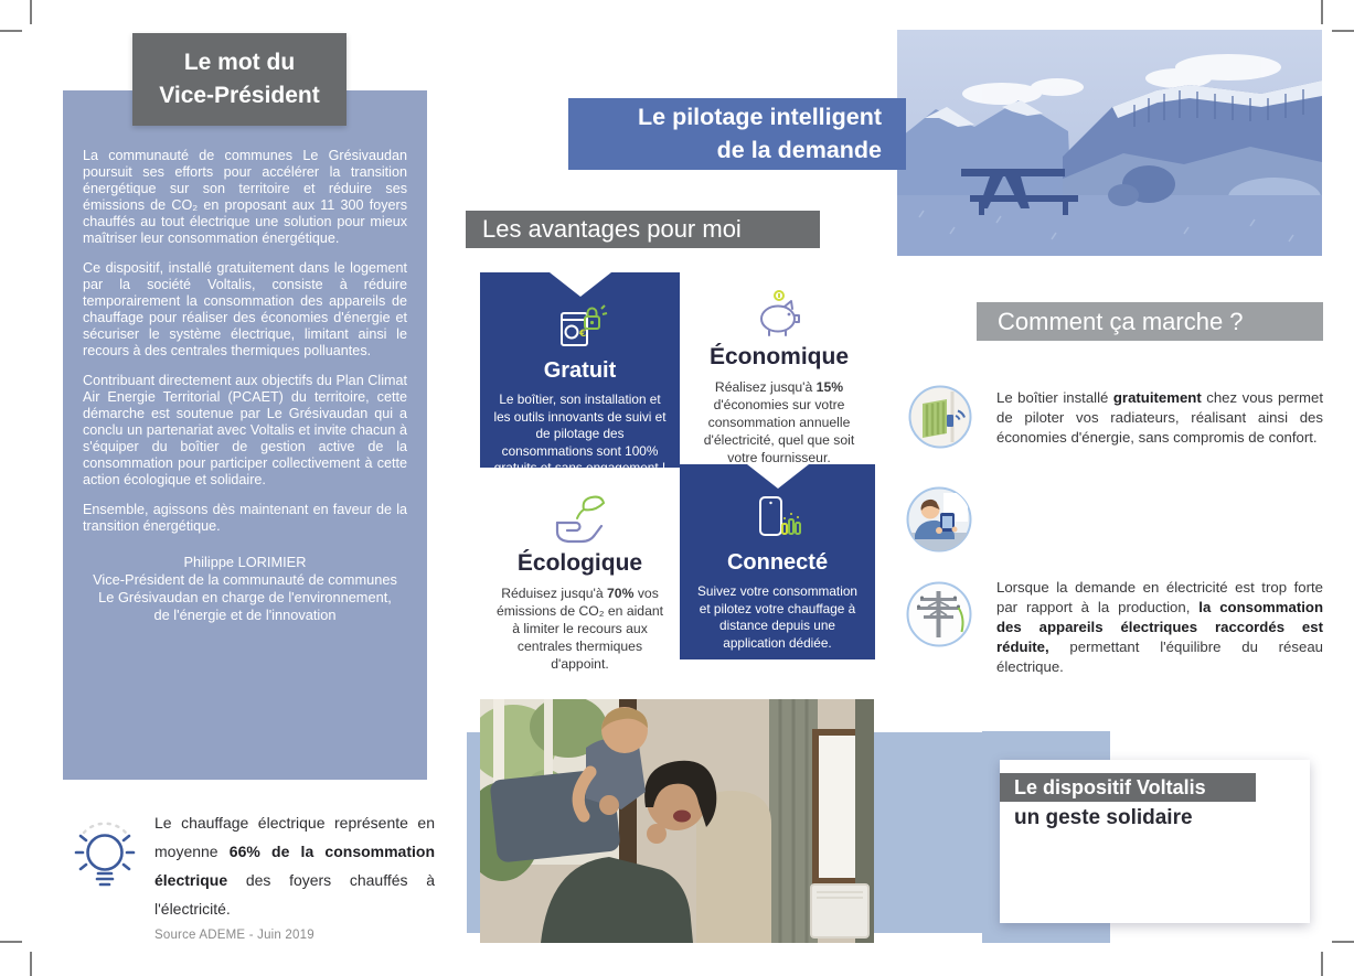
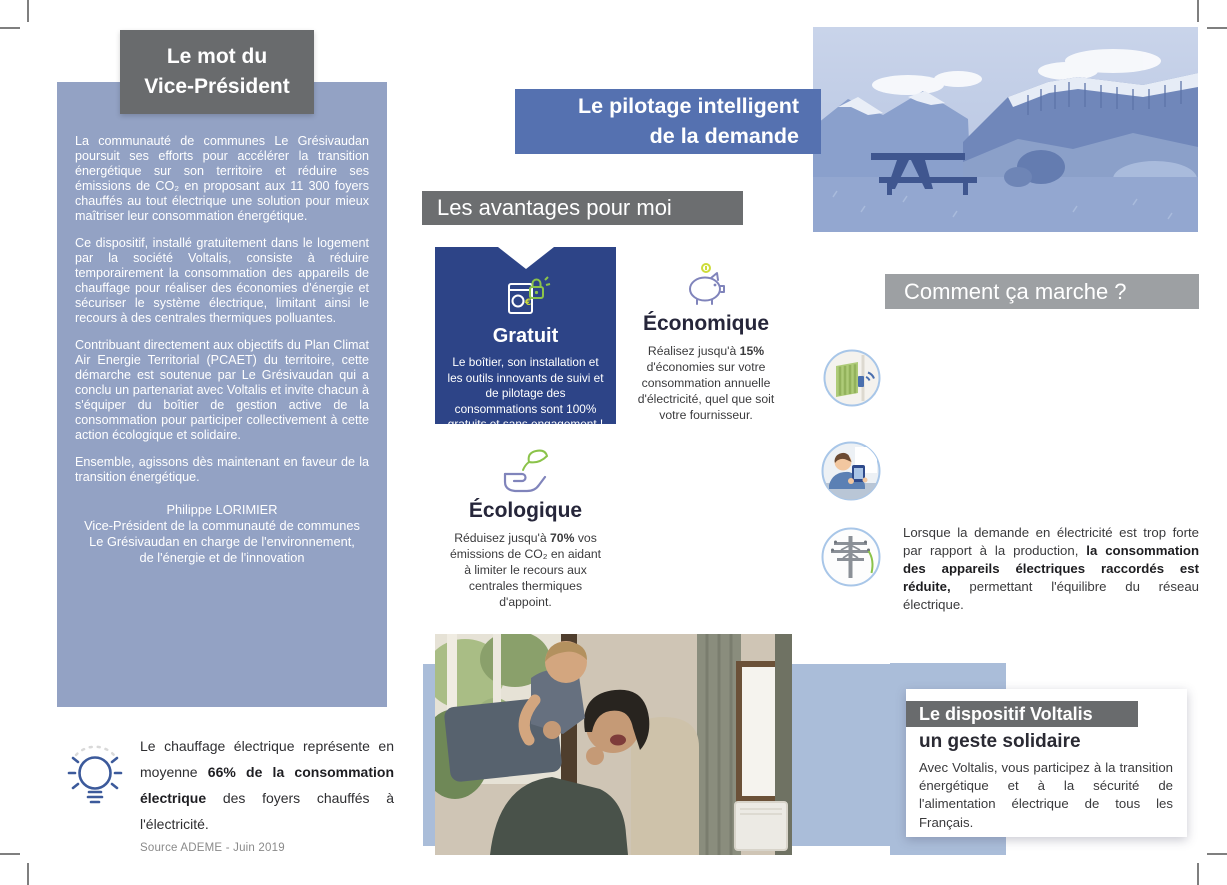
  La communauté de communes Le Grésivaudan poursuit ses efforts pour accélérer la transition énergétique sur son territoire et réduire ses émissions de CO₂ en proposant aux 11 300 foyers chauffés au tout électrique une solution pour mieux maîtriser leur consommation énergétique.
  Ce dispositif, installé gratuitement dans le logement par la société Voltalis, consiste à réduire temporairement la consommation des appareils de chauffage pour réaliser des économies d'énergie et sécuriser le système électrique, limitant ainsi le recours à des centrales thermiques polluantes.
  Contribuant directement aux objectifs du Plan Climat Air Energie Territorial (PCAET) du territoire, cette démarche est soutenue par Le Grésivaudan qui a conclu un partenariat avec Voltalis et invite chacun à s'équiper du boîtier de gestion active de la consommation pour participer collectivement à cette action écologique et solidaire.
  Ensemble, agissons dès maintenant en faveur de la transition énergétique.
  Philippe LORIMIER
  Vice-Président de la communauté de communes
  Le Grésivaudan en charge de l'environnement,
  de l'énergie et de l'innovation
  Le mot du
  Vice-Président
  Le chauffage électrique représente en moyenne 66% de la consommation électrique des foyers chauffés à l'électricité.
  Source ADEME - Juin 2019
  Le pilotage intelligent
  de la demande
  Les avantages pour moi
  €
  Gratuit
  Le boîtier, son installation et les outils innovants de suivi et de pilotage des consommations sont 100% gratuits et sans engagement !
  Économique
  Réalisez jusqu'à 15% d'économies sur votre consommation annuelle d'électricité, quel que soit votre fournisseur.
  Écologique
  Réduisez jusqu'à 70% vos émissions de CO₂ en aidant à limiter le recours aux centrales thermiques d'appoint.
- Connecté
- Suivez votre consommation et pilotez votre chauffage à distance depuis une application dédiée.
  Comment ça marche ?
- Le boîtier installé gratuitement chez vous permet de piloter vos radiateurs, réalisant ainsi des économies d'énergie, sans compromis de confort.
  Lorsque la demande en électricité est trop forte par rapport à la production, la consommation des appareils électriques raccordés est réduite, permettant l'équilibre du réseau électrique.
  Le dispositif Voltalis
  un geste solidaire
+ Avec Voltalis, vous participez à la transition énergétique et à la sécurité de l'alimentation électrique de tous les Français.
